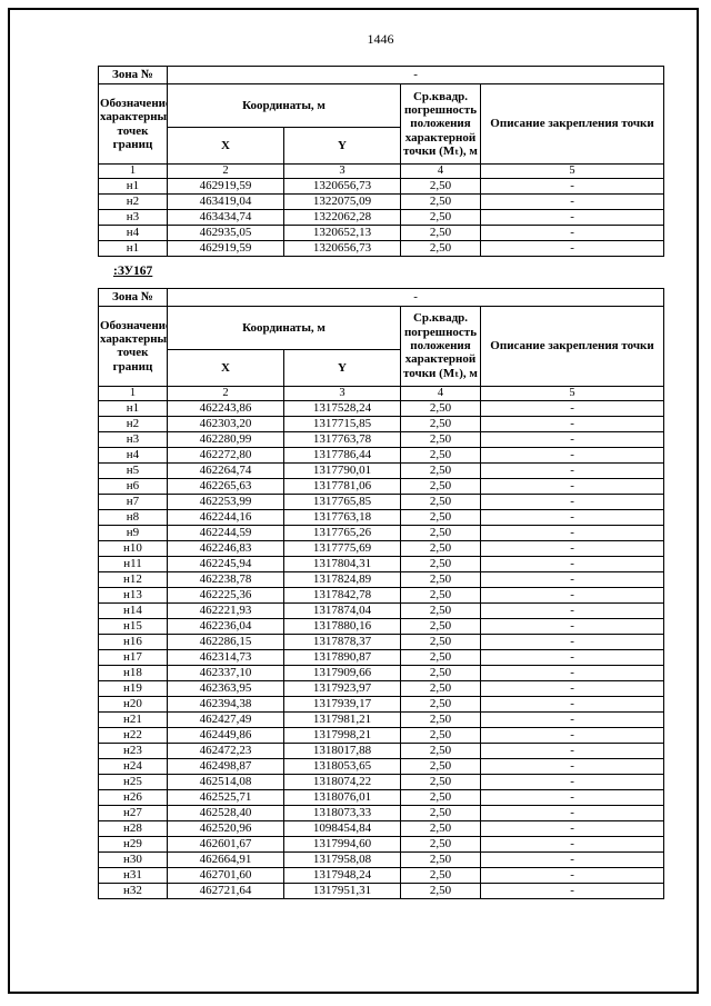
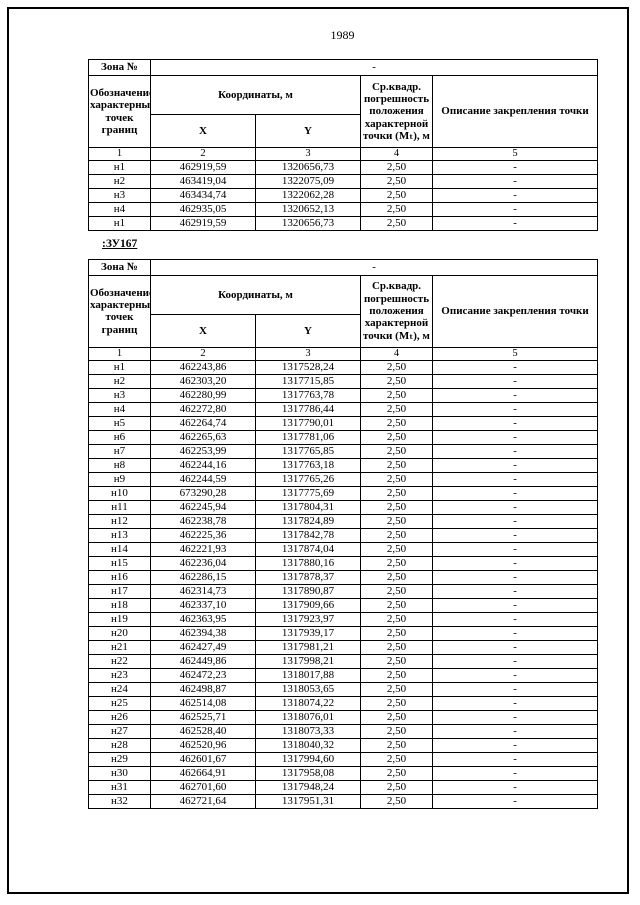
- 1446
+ 1989
  Зона №	-
  Обозначени характерны точек границ	Координаты, м	Ср.квадр. погрешность положения характерной точки (Мₜ), м	Описание закрепления точки
  X	Y
  1	2	3	4	5
  н1	462919,59	1320656,73	2,50	-
  н2	463419,04	1322075,09	2,50	-
  н3	463434,74	1322062,28	2,50	-
  н4	462935,05	1320652,13	2,50	-
  н1	462919,59	1320656,73	2,50	-
  :ЗУ167
  Зона №	-
  Обозначени характерны точек границ	Координаты, м	Ср.квадр. погрешность положения характерной точки (Мₜ), м	Описание закрепления точки
  X	Y
  1	2	3	4	5
  н1	462243,86	1317528,24	2,50	-
  н2	462303,20	1317715,85	2,50	-
  н3	462280,99	1317763,78	2,50	-
  н4	462272,80	1317786,44	2,50	-
  н5	462264,74	1317790,01	2,50	-
  н6	462265,63	1317781,06	2,50	-
  н7	462253,99	1317765,85	2,50	-
  н8	462244,16	1317763,18	2,50	-
  н9	462244,59	1317765,26	2,50	-
- н10	462246,83	1317775,69	2,50	-
+ н10	673290,28	1317775,69	2,50	-
  н11	462245,94	1317804,31	2,50	-
  н12	462238,78	1317824,89	2,50	-
  н13	462225,36	1317842,78	2,50	-
  н14	462221,93	1317874,04	2,50	-
  н15	462236,04	1317880,16	2,50	-
  н16	462286,15	1317878,37	2,50	-
  н17	462314,73	1317890,87	2,50	-
  н18	462337,10	1317909,66	2,50	-
  н19	462363,95	1317923,97	2,50	-
  н20	462394,38	1317939,17	2,50	-
  н21	462427,49	1317981,21	2,50	-
  н22	462449,86	1317998,21	2,50	-
  н23	462472,23	1318017,88	2,50	-
  н24	462498,87	1318053,65	2,50	-
  н25	462514,08	1318074,22	2,50	-
  н26	462525,71	1318076,01	2,50	-
  н27	462528,40	1318073,33	2,50	-
- н28	462520,96	1098454,84	2,50	-
+ н28	462520,96	1318040,32	2,50	-
  н29	462601,67	1317994,60	2,50	-
  н30	462664,91	1317958,08	2,50	-
  н31	462701,60	1317948,24	2,50	-
  н32	462721,64	1317951,31	2,50	-
